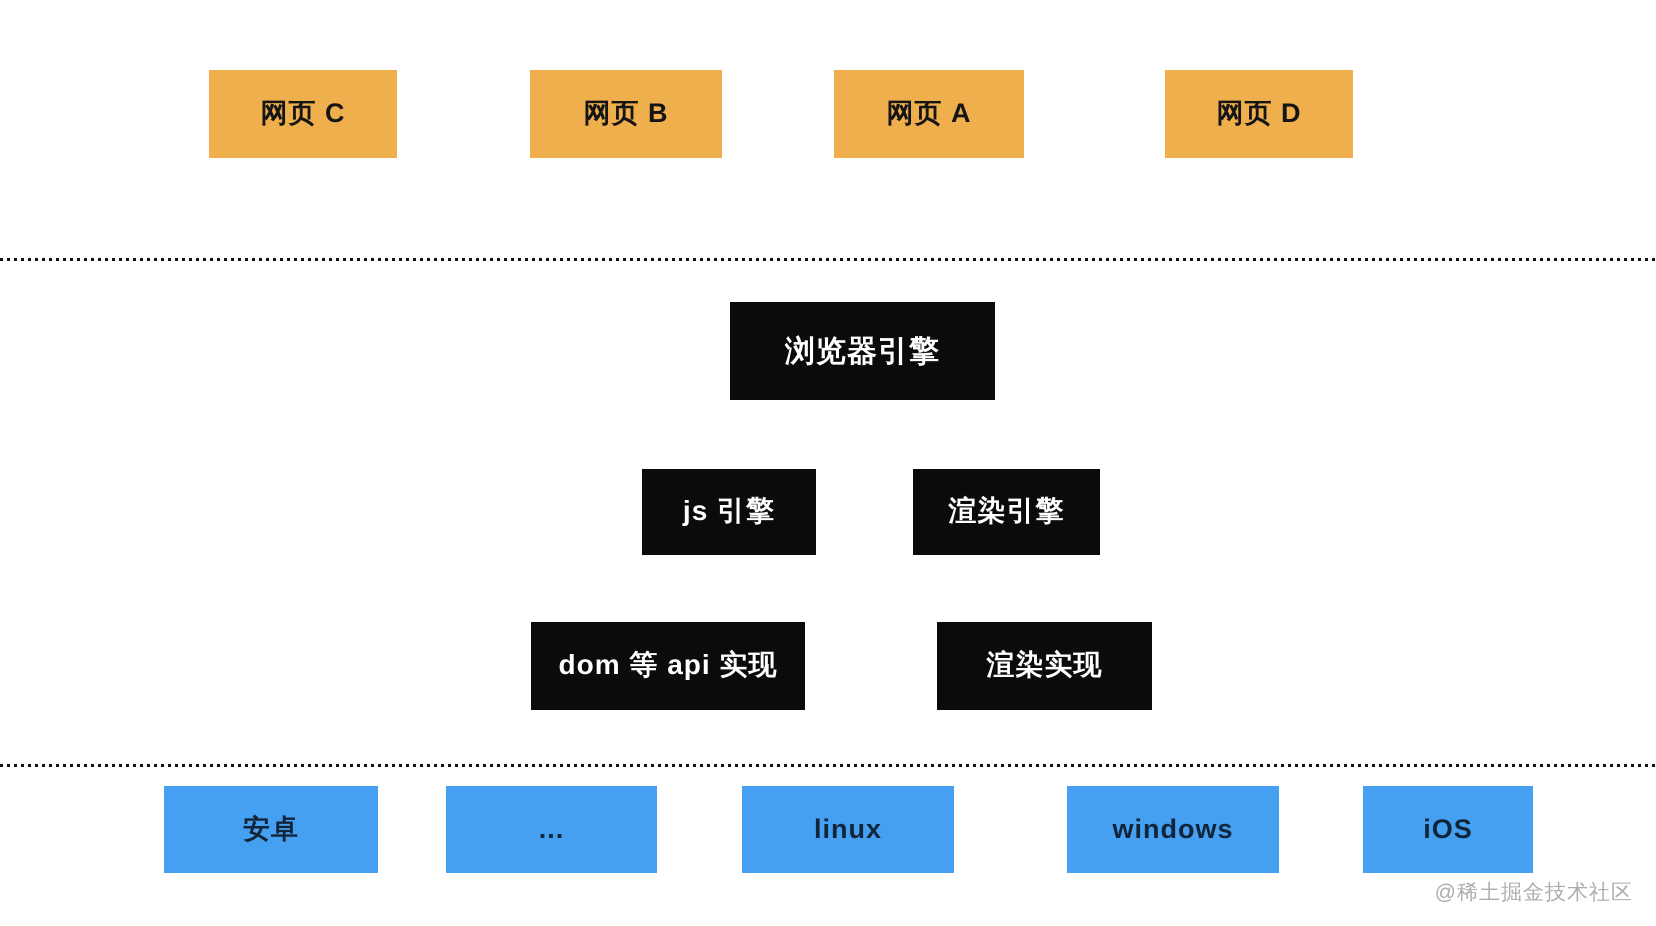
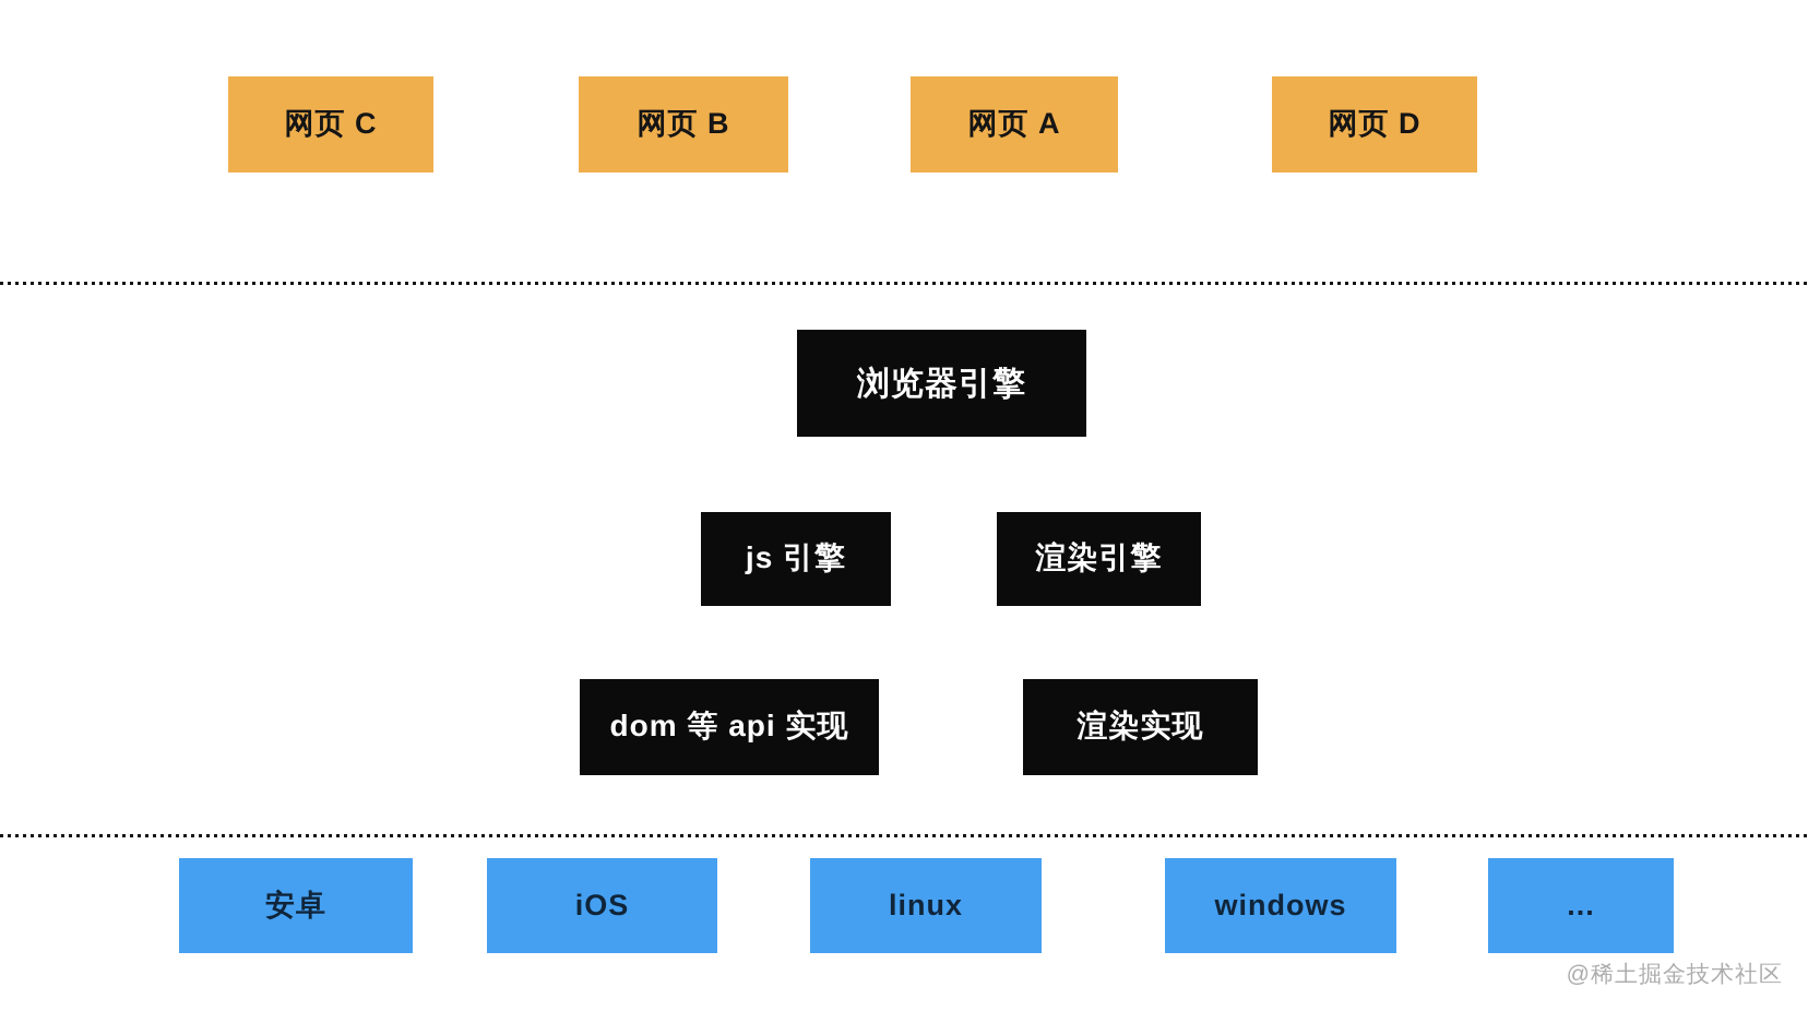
  网页 C
  网页 B
  网页 A
  网页 D
  浏览器引擎
  js 引擎
  渲染引擎
  dom 等 api 实现
  渲染实现
  安卓
- ...
+ iOS
  linux
  windows
- iOS
+ ...
  @稀土掘金技术社区
